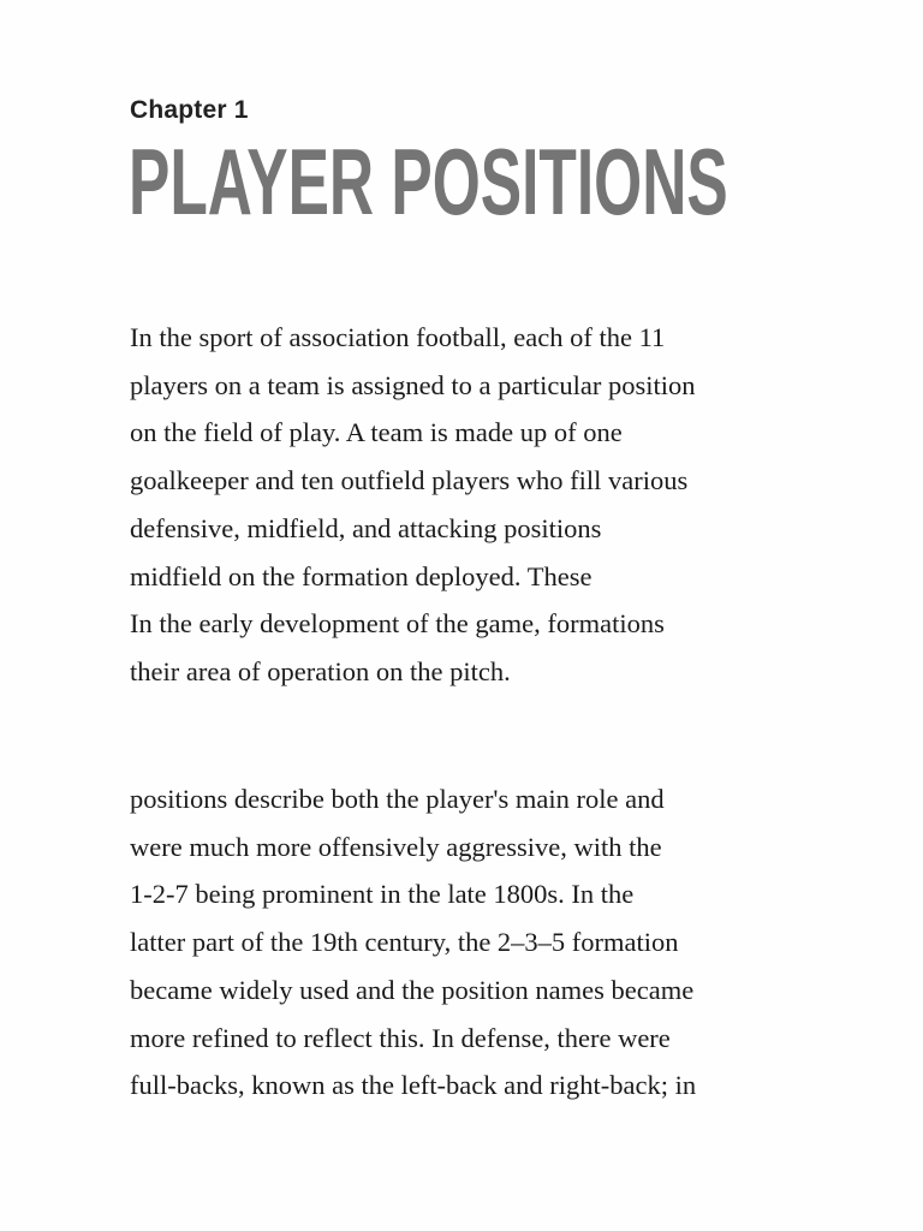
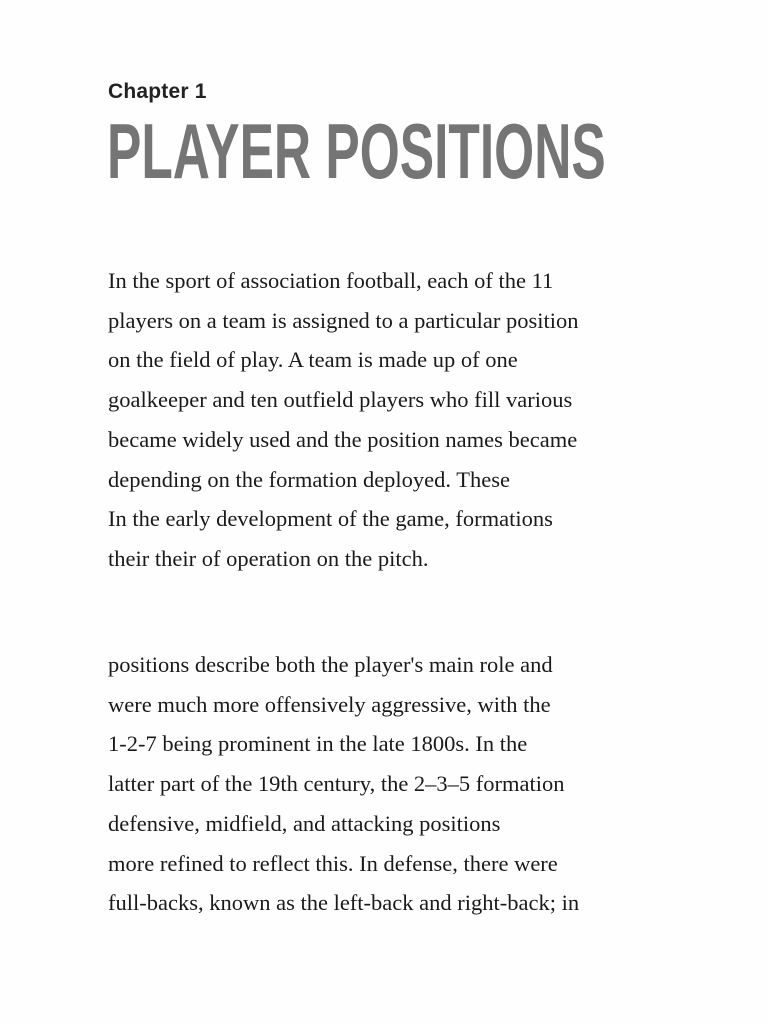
  Chapter 1
  PLAYER POSITIONS
  In the sport of association football, each of the 11
  players on a team is assigned to a particular position
  on the field of play. A team is made up of one
  goalkeeper and ten outfield players who fill various
- defensive, midfield, and attacking positions
+ became widely used and the position names became
- midfield on the formation deployed. These
+ depending on the formation deployed. These
  In the early development of the game, formations
- their area of operation on the pitch.
+ their their of operation on the pitch.
  positions describe both the player's main role and
  were much more offensively aggressive, with the
  1-2-7 being prominent in the late 1800s. In the
  latter part of the 19th century, the 2–3–5 formation
- became widely used and the position names became
+ defensive, midfield, and attacking positions
  more refined to reflect this. In defense, there were
  full-backs, known as the left-back and right-back; in
